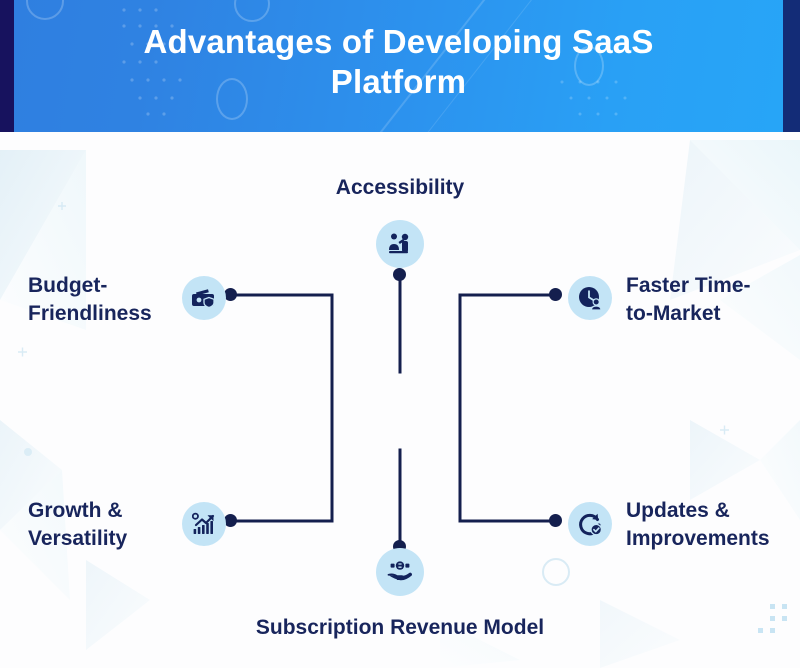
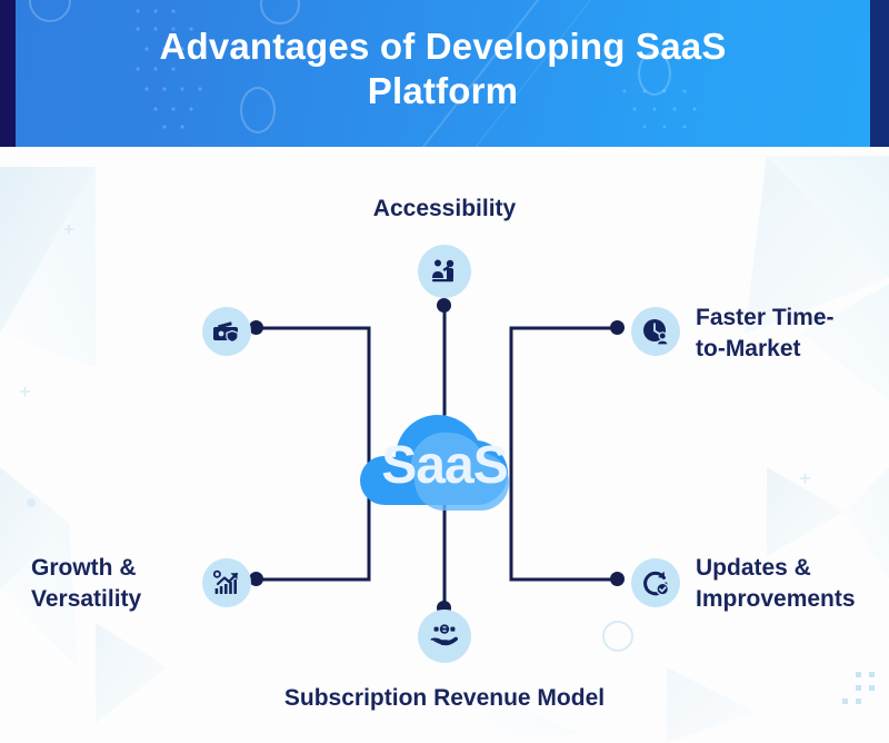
  Advantages of Developing SaaS
  Platform
+ SaaS
  Accessibility
- Budget-
- Friendliness
  Faster Time-
  to-Market
  Growth &
  Versatility
  Updates &
  Improvements
  Subscription Revenue Model
